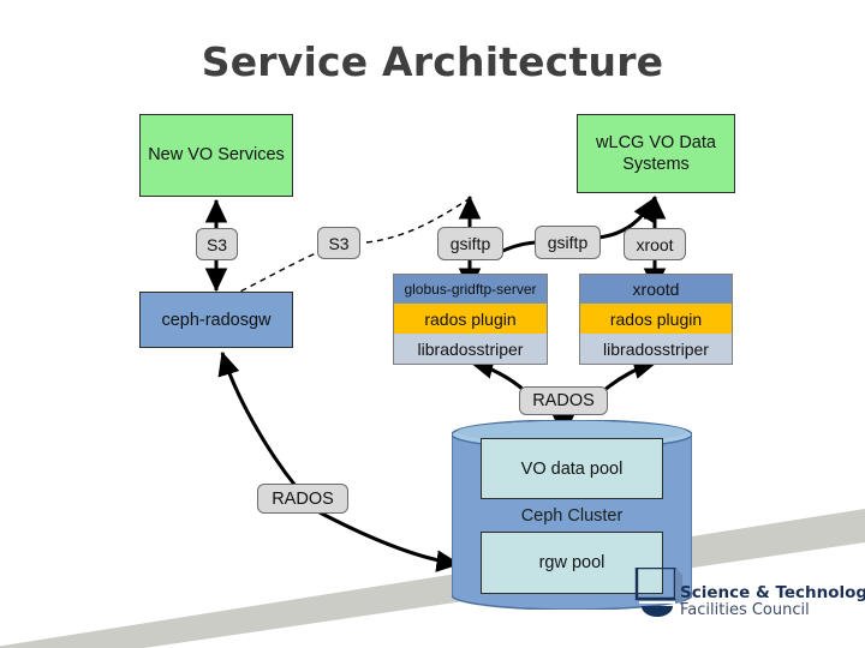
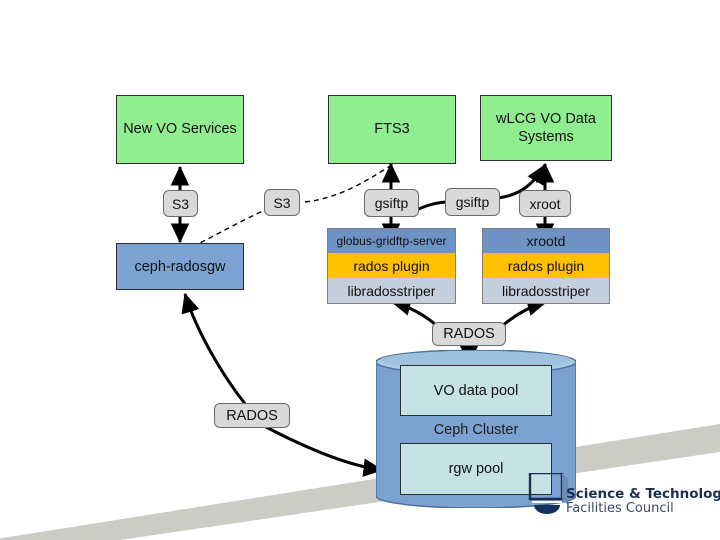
- Service Architecture
  New VO Services
+ FTS3
  wLCG VO Data Systems
  S3
  S3
  gsiftp
  gsiftp
  xroot
  ceph-radosgw
  globus-gridftp-server
  rados plugin
  libradosstriper
  xrootd
  rados plugin
  libradosstriper
  RADOS
  RADOS
  VO data pool
  Ceph Cluster
  rgw pool
  Science & Technolog
  Facilities Council
